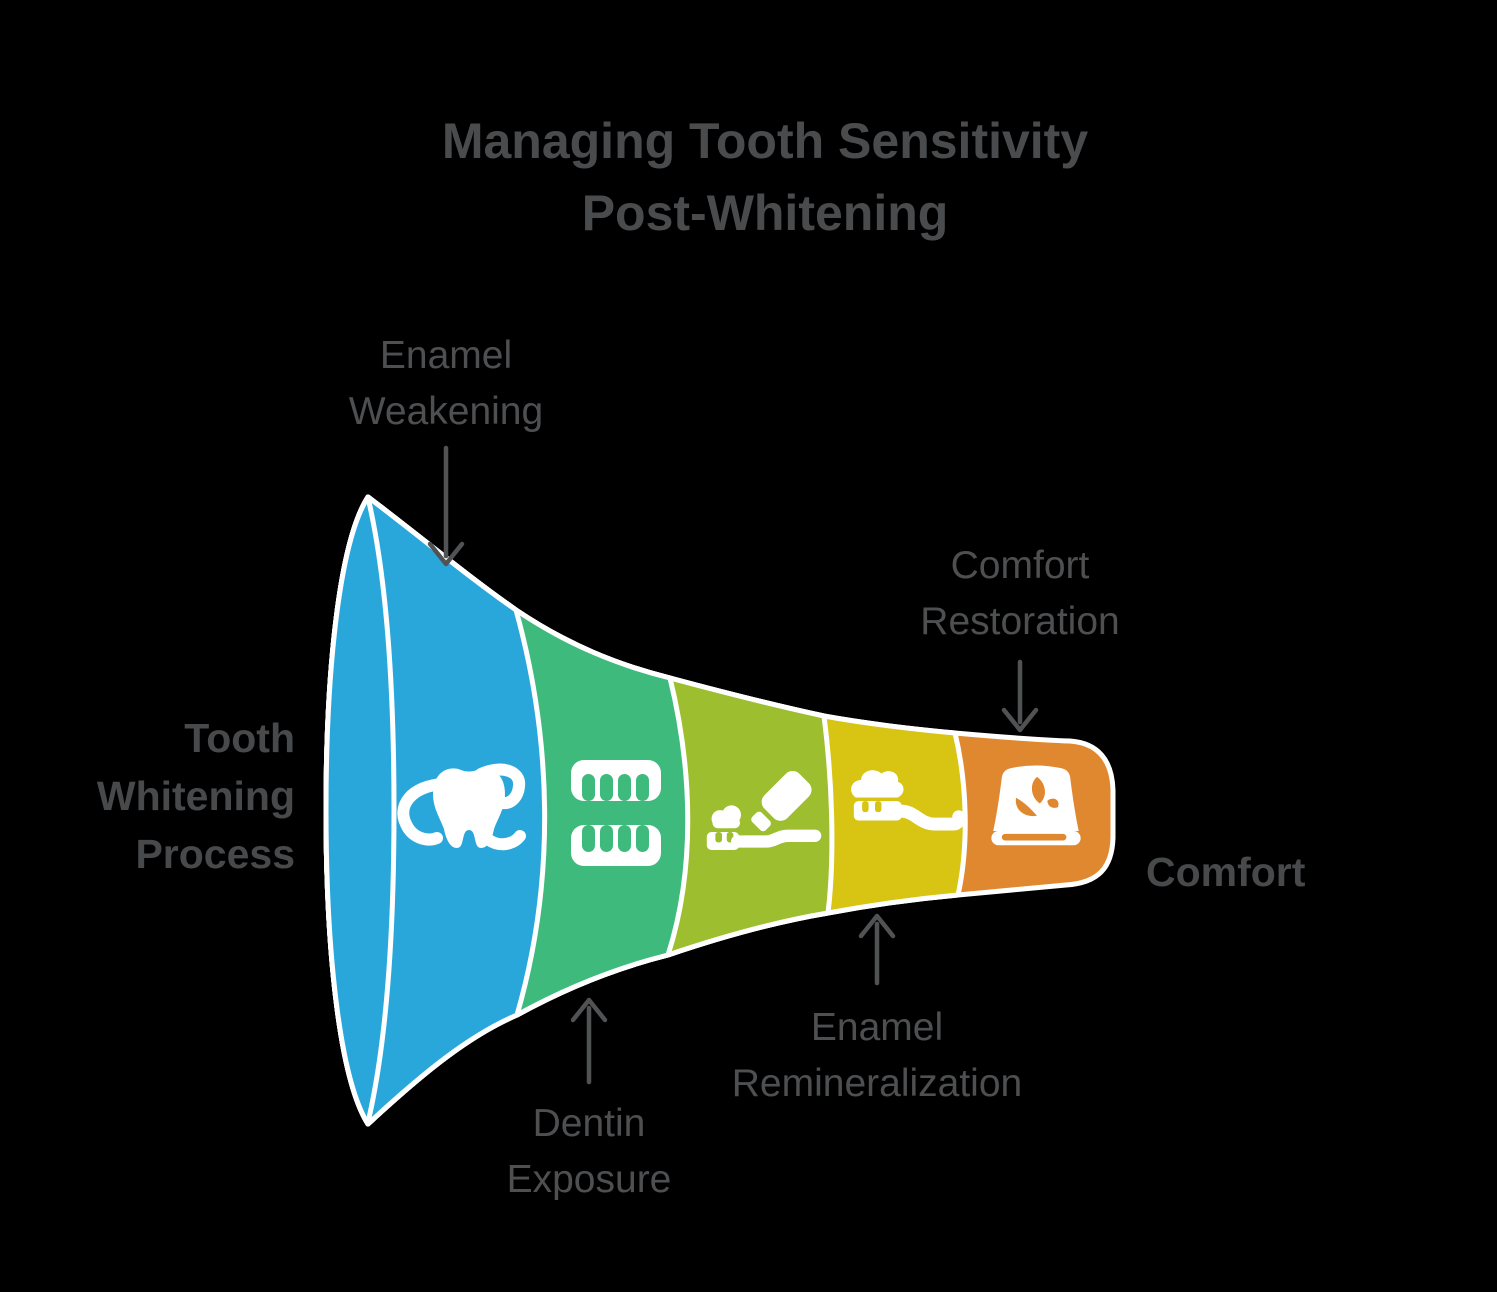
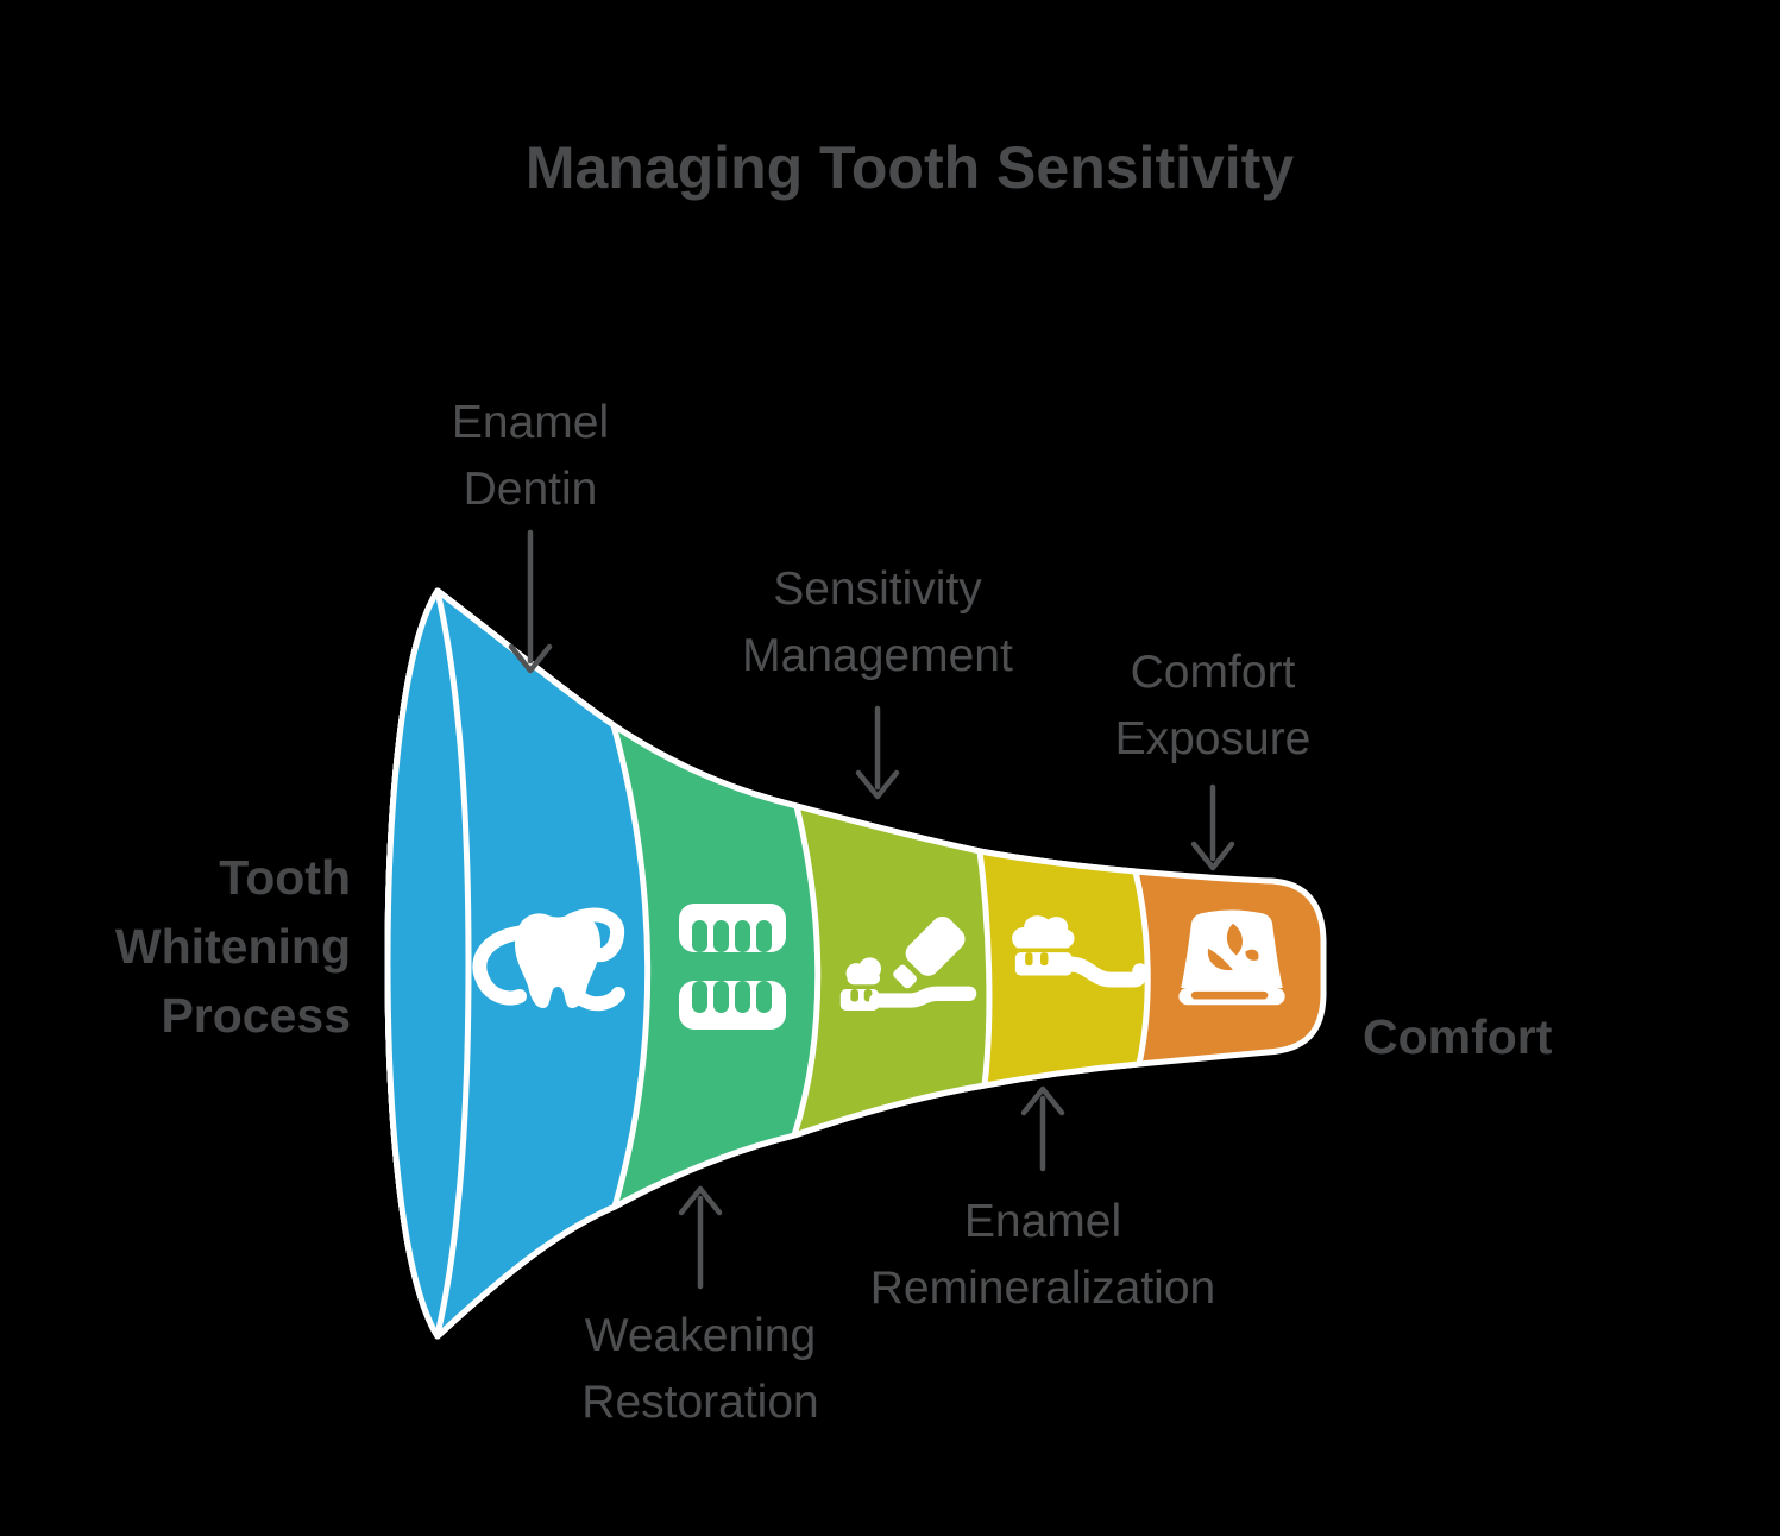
  Managing Tooth Sensitivity
- Post-Whitening
  Enamel
- Weakening
+ Dentin
+ Sensitivity
+ Management
  Comfort
- Restoration
+ Exposure
- Dentin
+ Weakening
- Exposure
+ Restoration
  Enamel
  Remineralization
  Tooth
  Whitening
  Process
  Comfort
